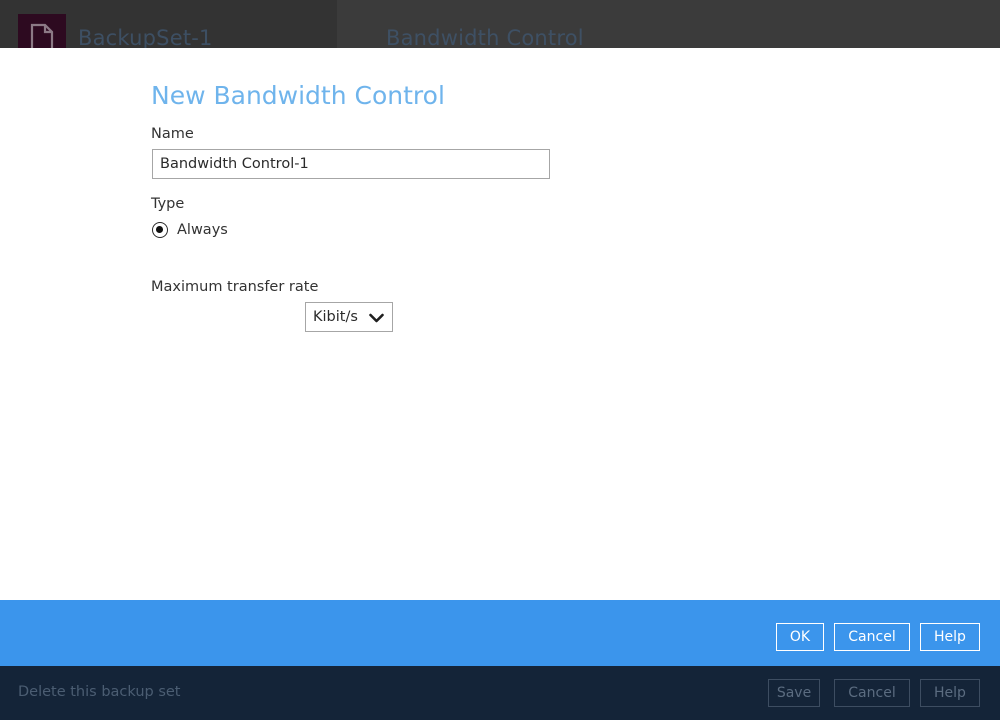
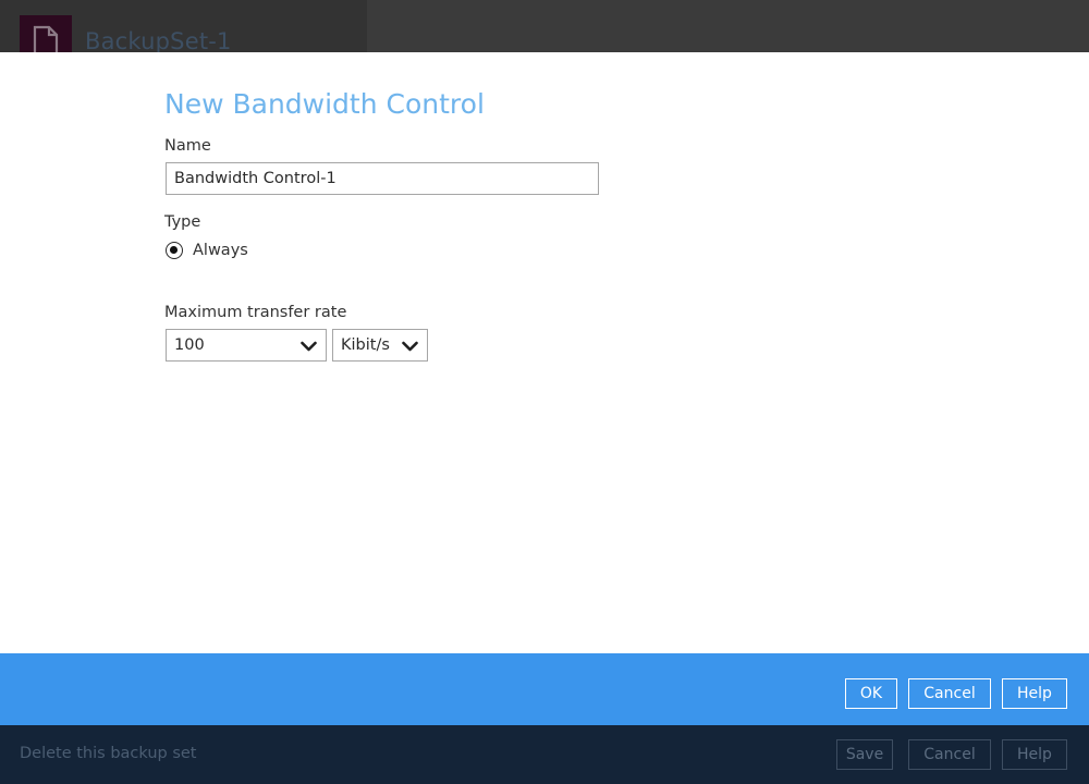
  BackupSet-1
- Bandwidth Control
  New Bandwidth Control
  Name
  Bandwidth Control-1
  Type
  Always
  Maximum transfer rate
+ 100
  Kibit/s
  OK
  Cancel
  Help
  Delete this backup set
  Save
  Cancel
  Help
